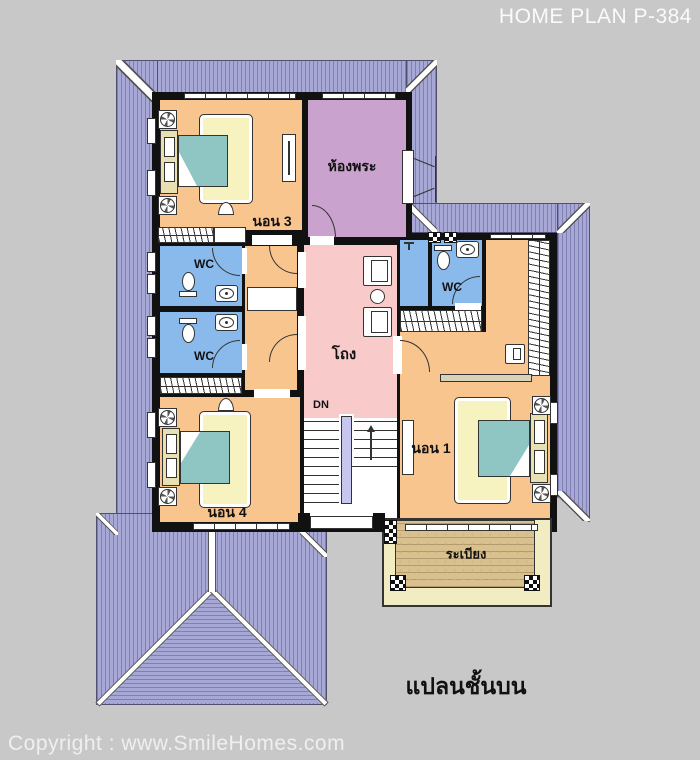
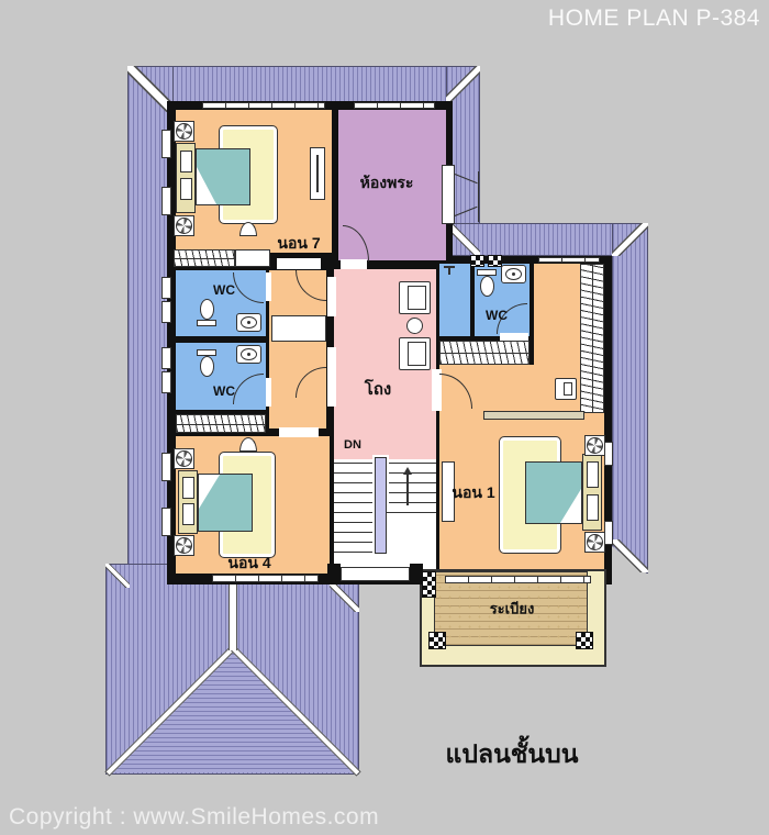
- นอน 3
+ นอน 7
  ห้องพระ
  WC
  WC
  WC
  โถง
  DN
  นอน 1
  นอน 4
  ระเบียง
  แปลนชั้นบน
  HOME PLAN P-384
  Copyright : www.SmileHomes.com
